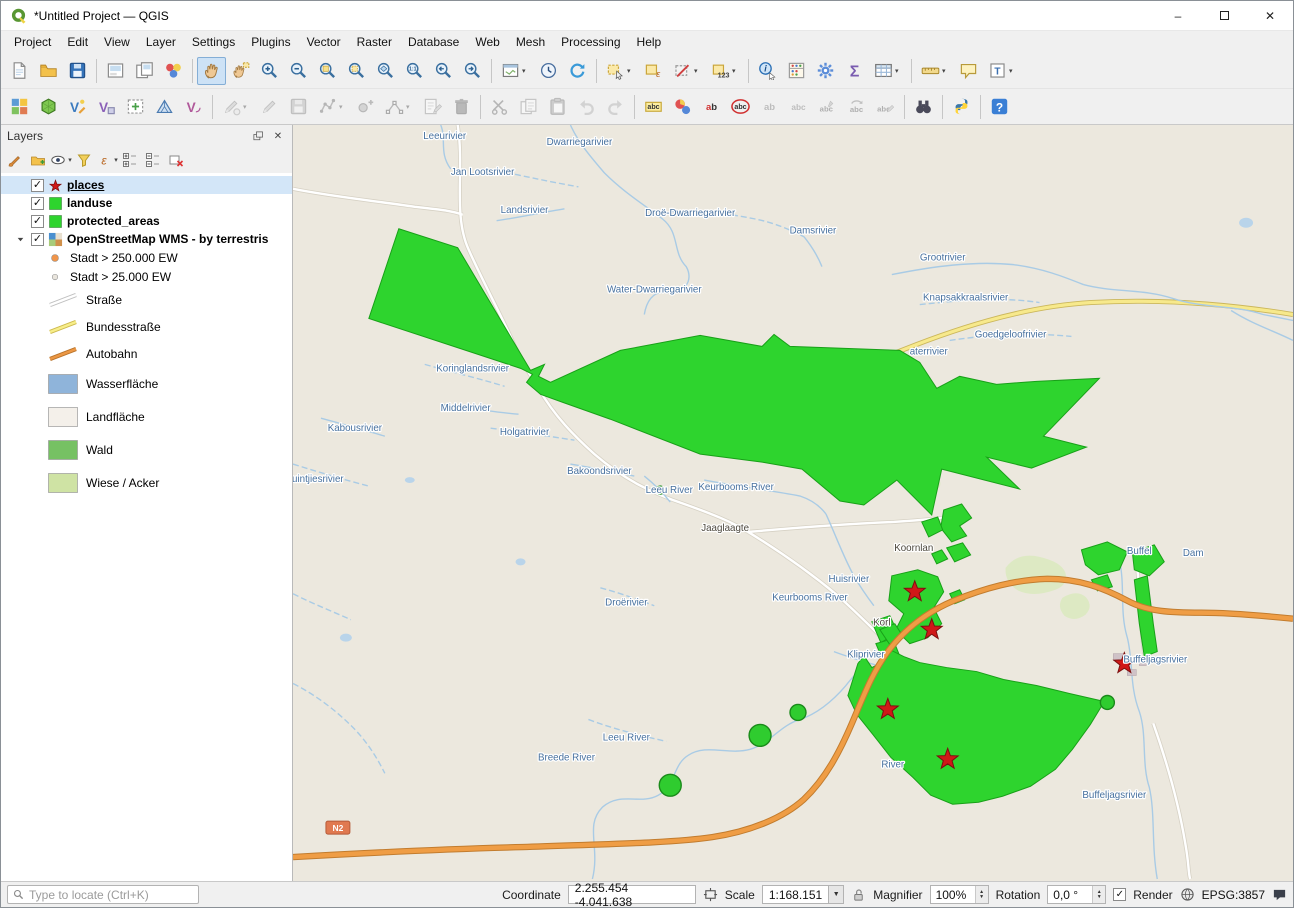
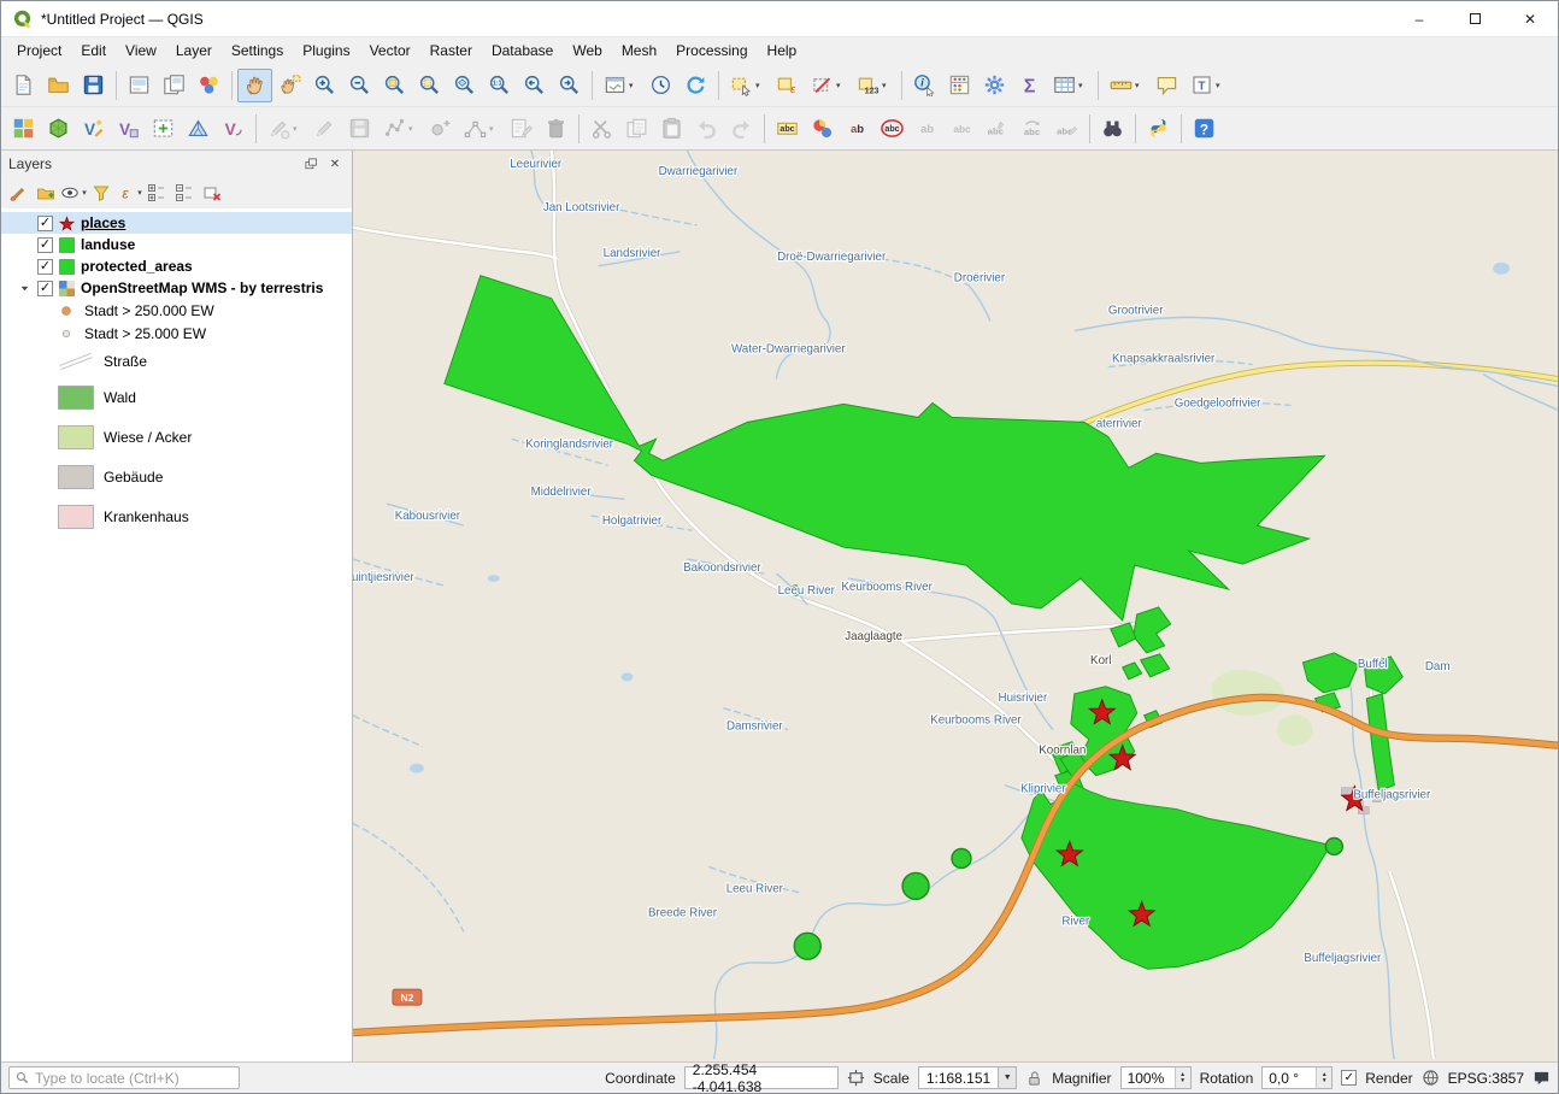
  *Untitled Project — QGIS
  –
  ✕
  Project
  Edit
  View
  Layer
  Settings
  Plugins
  Vector
  Raster
  Database
  Web
  Mesh
  Processing
  Help
  ε
  123
  i
  Σ
  T
  V
  V
  V
  abc
  ab
  abc
  ab
  abc
  abc
  abc
  abc
  ?
  Layers
  ✕
  ε
  ✓
  places
  ✓
  landuse
  ✓
  protected_areas
  ✓
  OpenStreetMap WMS - by terrestris
  Stadt > 250.000 EW
  Stadt > 25.000 EW
  Straße
- Bundesstraße
- Autobahn
- Wasserfläche
- Landfläche
  Wald
  Wiese / Acker
+ Gebäude
+ Krankenhaus
  Leeurivier
  Dwarriegarivier
  Jan Lootsrivier
  Landsrivier
  Droë-Dwarriegarivier
- Damsrivier
+ Droërivier
  Grootrivier
  Water-Dwarriegarivier
  Knapsakkraalsrivier
  Goedgeloofrivier
  aterrivier
  Koringlandsrivier
  Middelrivier
  Holgatrivier
  Kabousrivier
  uintjiesrivier
  Bakoondsrivier
  Leeu River
  Keurbooms River
  Jaaglaagte
- Koornlan
+ Korl
  Buffel
  Dam
  Huisrivier
  Keurbooms River
- Korl
+ Koornlan
  Kliprivier
- Droërivier
+ Damsrivier
  Buffeljagsrivier
  Leeu River
  Breede River
  River
  Buffeljagsrivier
  N2
  Type to locate (Ctrl+K)
  Coordinate
  2.255.454 -4.041.638
  Scale
  1:168.151
  Magnifier
  100%
  Rotation
  0,0 °
  ✓
  Render
  EPSG:3857
